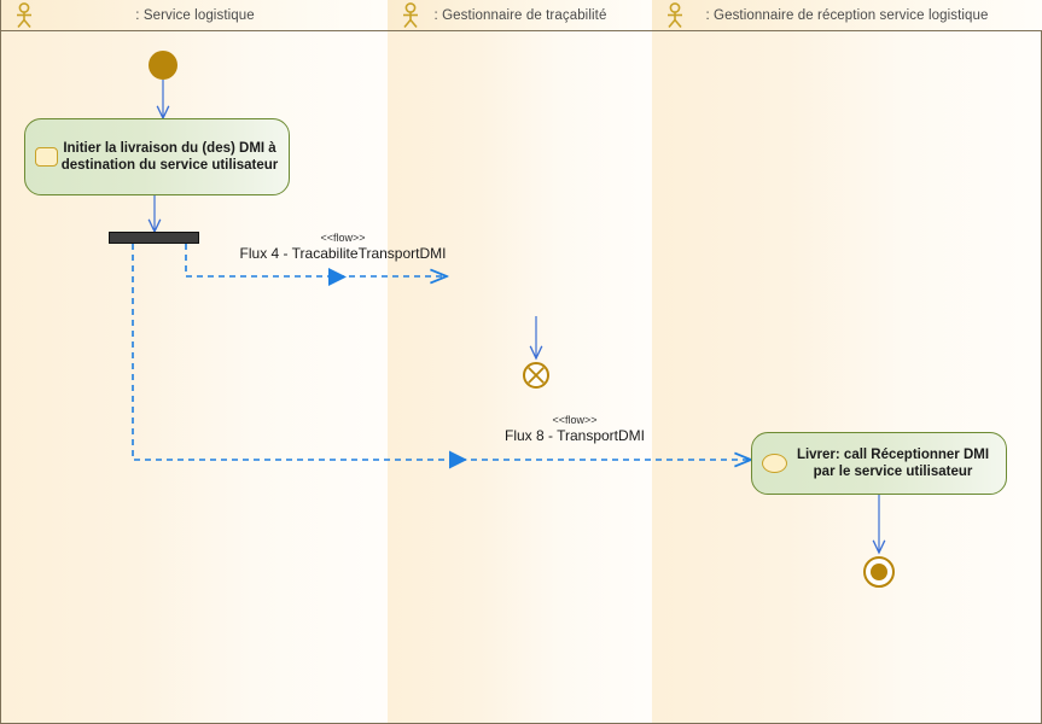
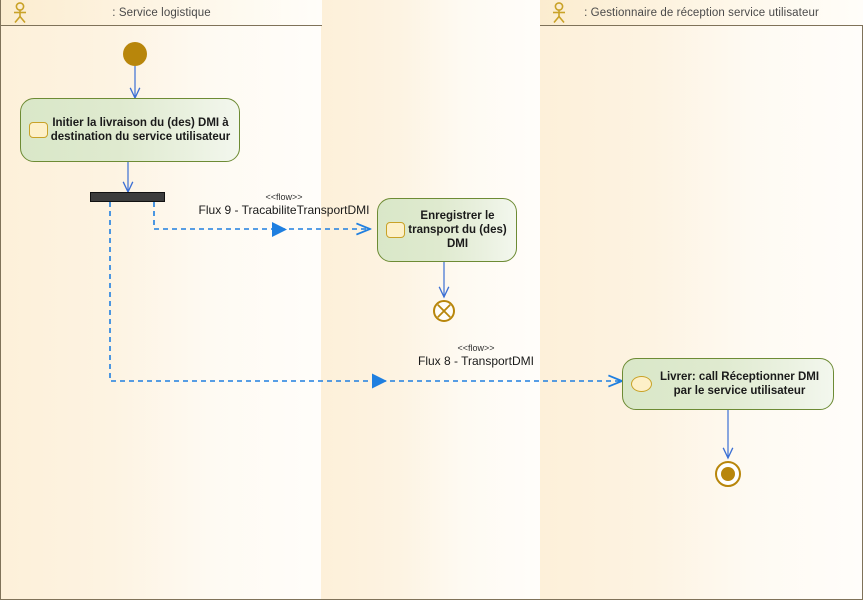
  : Service logistique
- : Gestionnaire de traçabilité
- : Gestionnaire de réception service logistique
+ : Gestionnaire de réception service utilisateur
  Initier la livraison du (des) DMI à destination du service utilisateur
+ Enregistrer le transport du (des) DMI
  Livrer: call Réceptionner DMI par le service utilisateur
  <<flow>>
- Flux 4 - TracabiliteTransportDMI
+ Flux 9 - TracabiliteTransportDMI
  <<flow>>
  Flux 8 - TransportDMI
